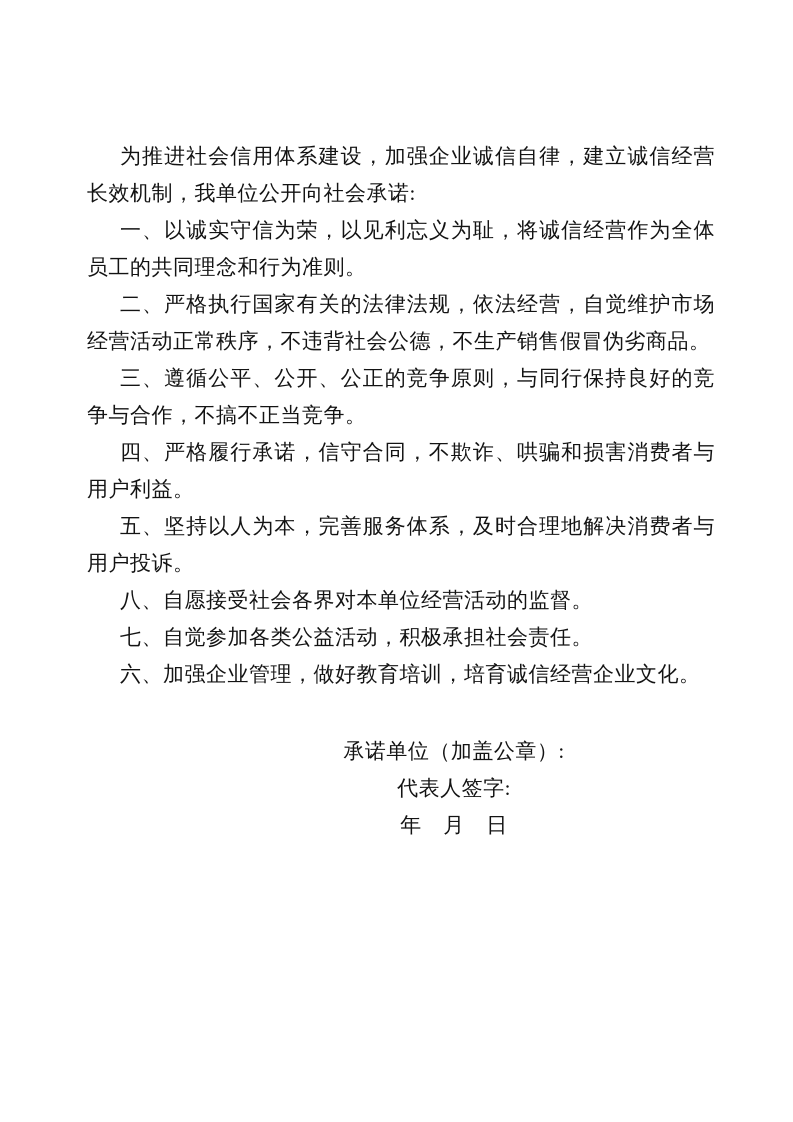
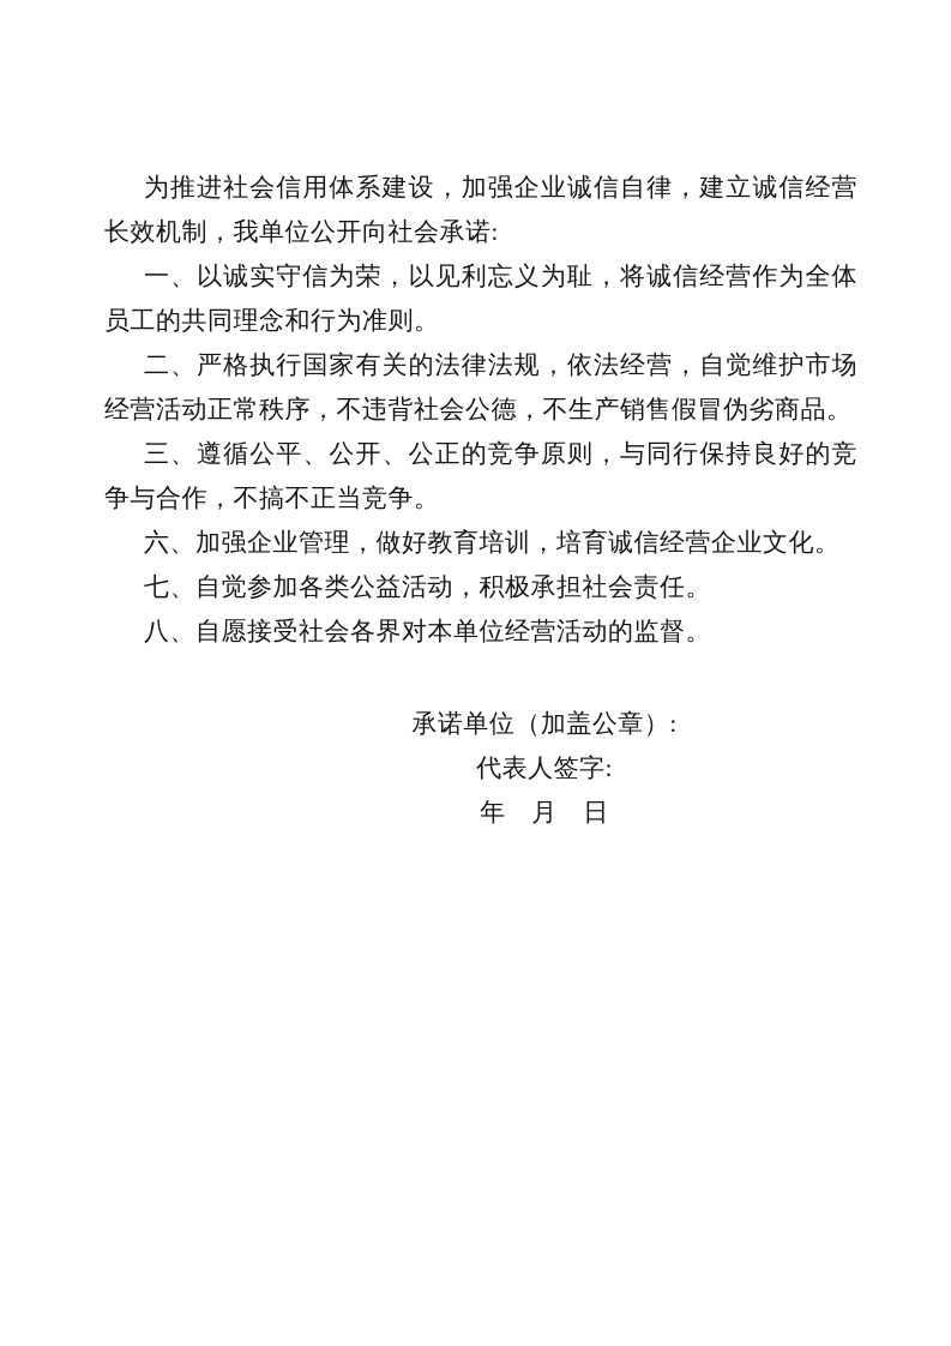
  为推进社会信用体系建设，加强企业诚信自律，建立诚信经营长效机制，我单位公开向社会承诺:
  一、以诚实守信为荣，以见利忘义为耻，将诚信经营作为全体员工的共同理念和行为准则。
  二、严格执行国家有关的法律法规，依法经营，自觉维护市场经营活动正常秩序，不违背社会公德，不生产销售假冒伪劣商品。
  三、遵循公平、公开、公正的竞争原则，与同行保持良好的竞争与合作，不搞不正当竞争。
- 四、严格履行承诺，信守合同，不欺诈、哄骗和损害消费者与用户利益。
- 五、坚持以人为本，完善服务体系，及时合理地解决消费者与用户投诉。
- 八、自愿接受社会各界对本单位经营活动的监督。
+ 六、加强企业管理，做好教育培训，培育诚信经营企业文化。
  七、自觉参加各类公益活动，积极承担社会责任。
- 六、加强企业管理，做好教育培训，培育诚信经营企业文化。
+ 八、自愿接受社会各界对本单位经营活动的监督。
  承诺单位（加盖公章）:
  代表人签字:
  年 月 日
